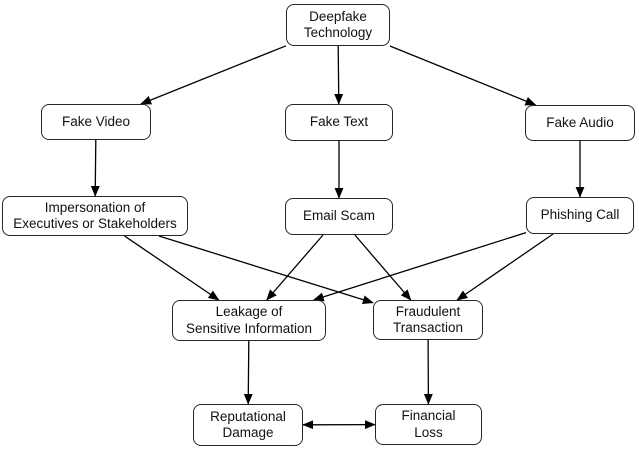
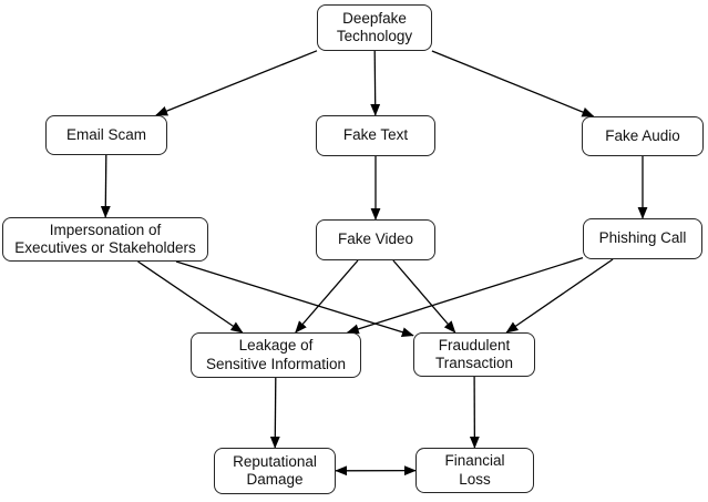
  Deepfake
  Technology
- Fake Video
+ Email Scam
  Fake Text
  Fake Audio
  Impersonation of
  Executives or Stakeholders
- Email Scam
+ Fake Video
  Phishing Call
  Leakage of
  Sensitive Information
  Fraudulent
  Transaction
  Reputational
  Damage
  Financial
  Loss
